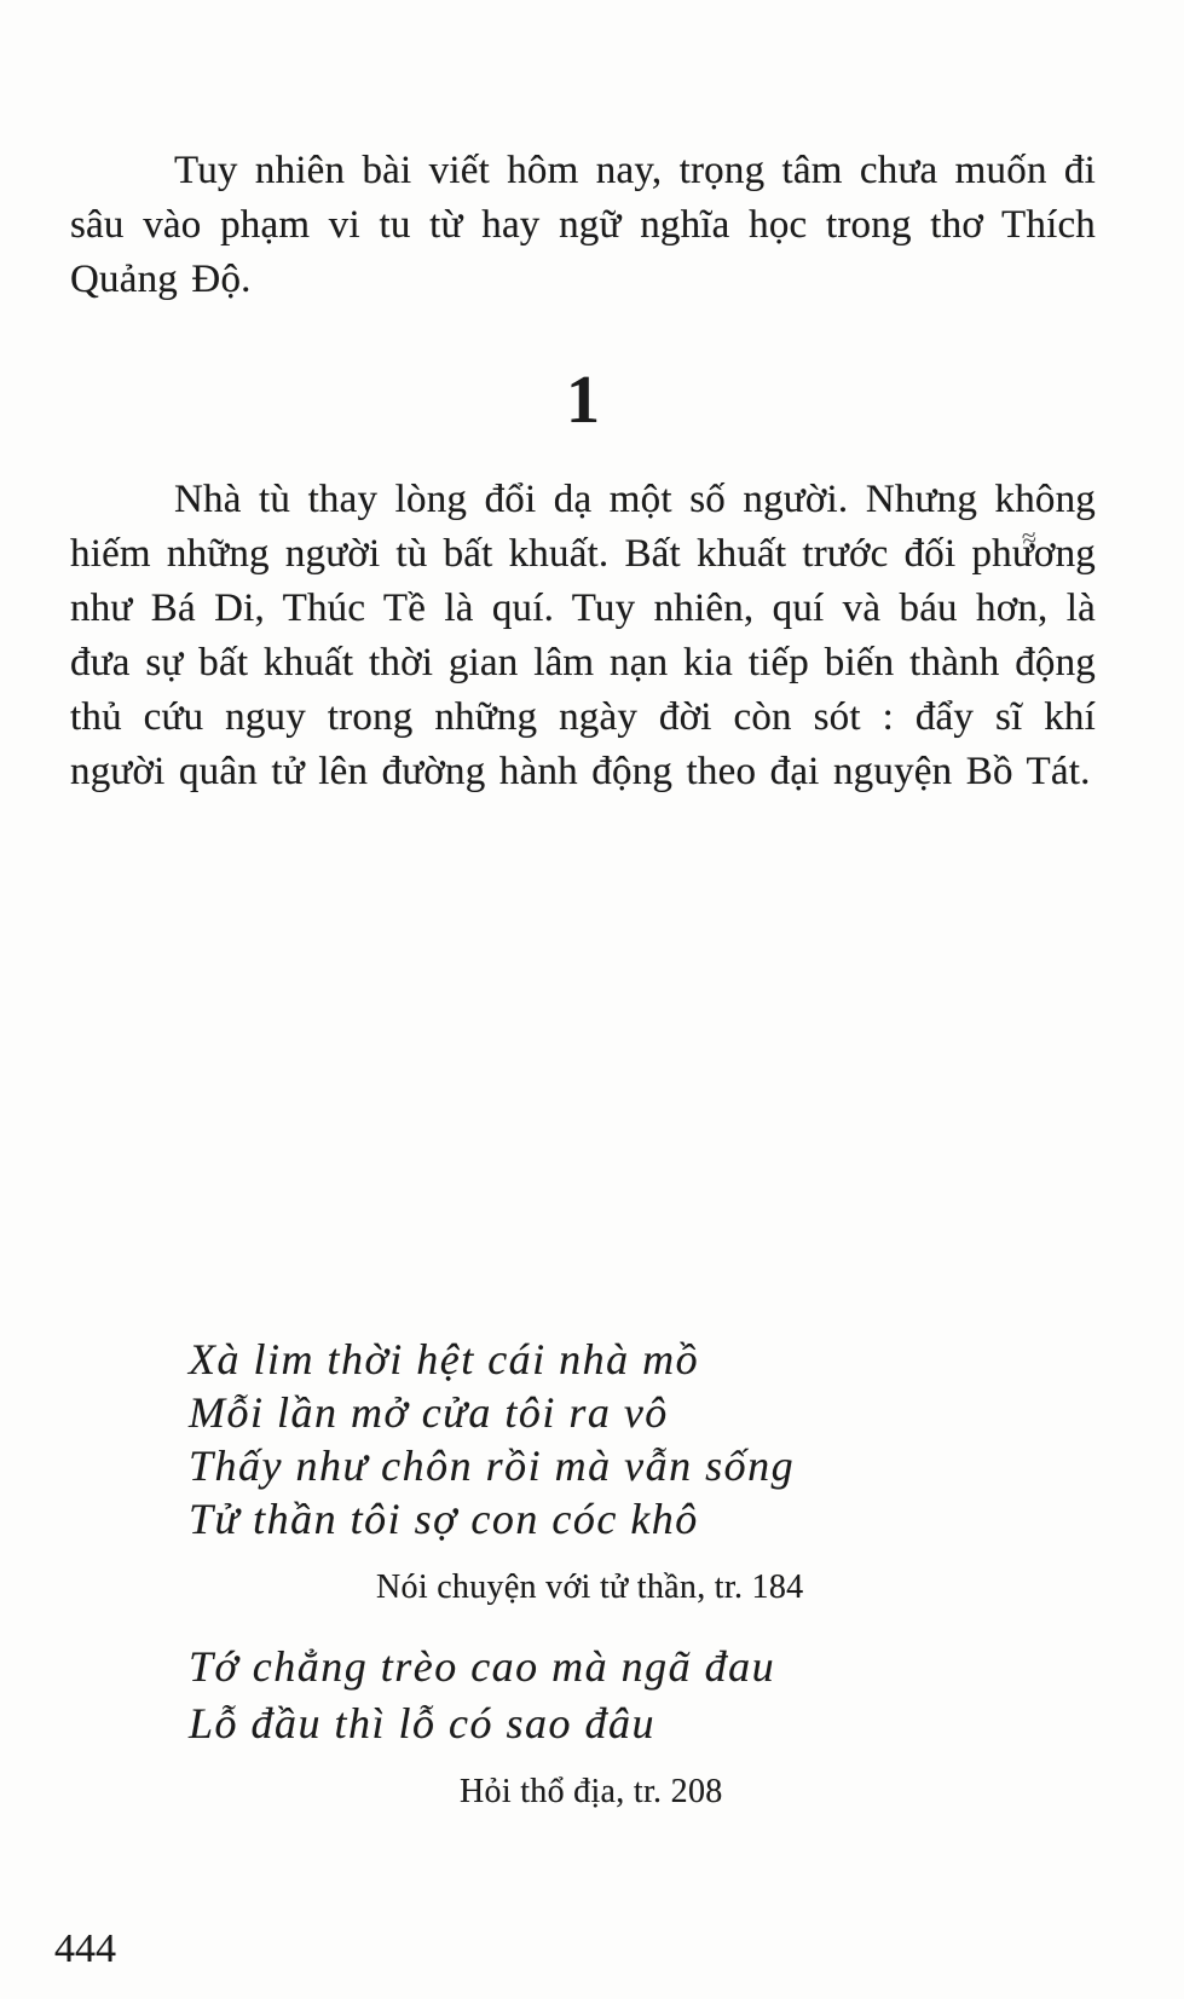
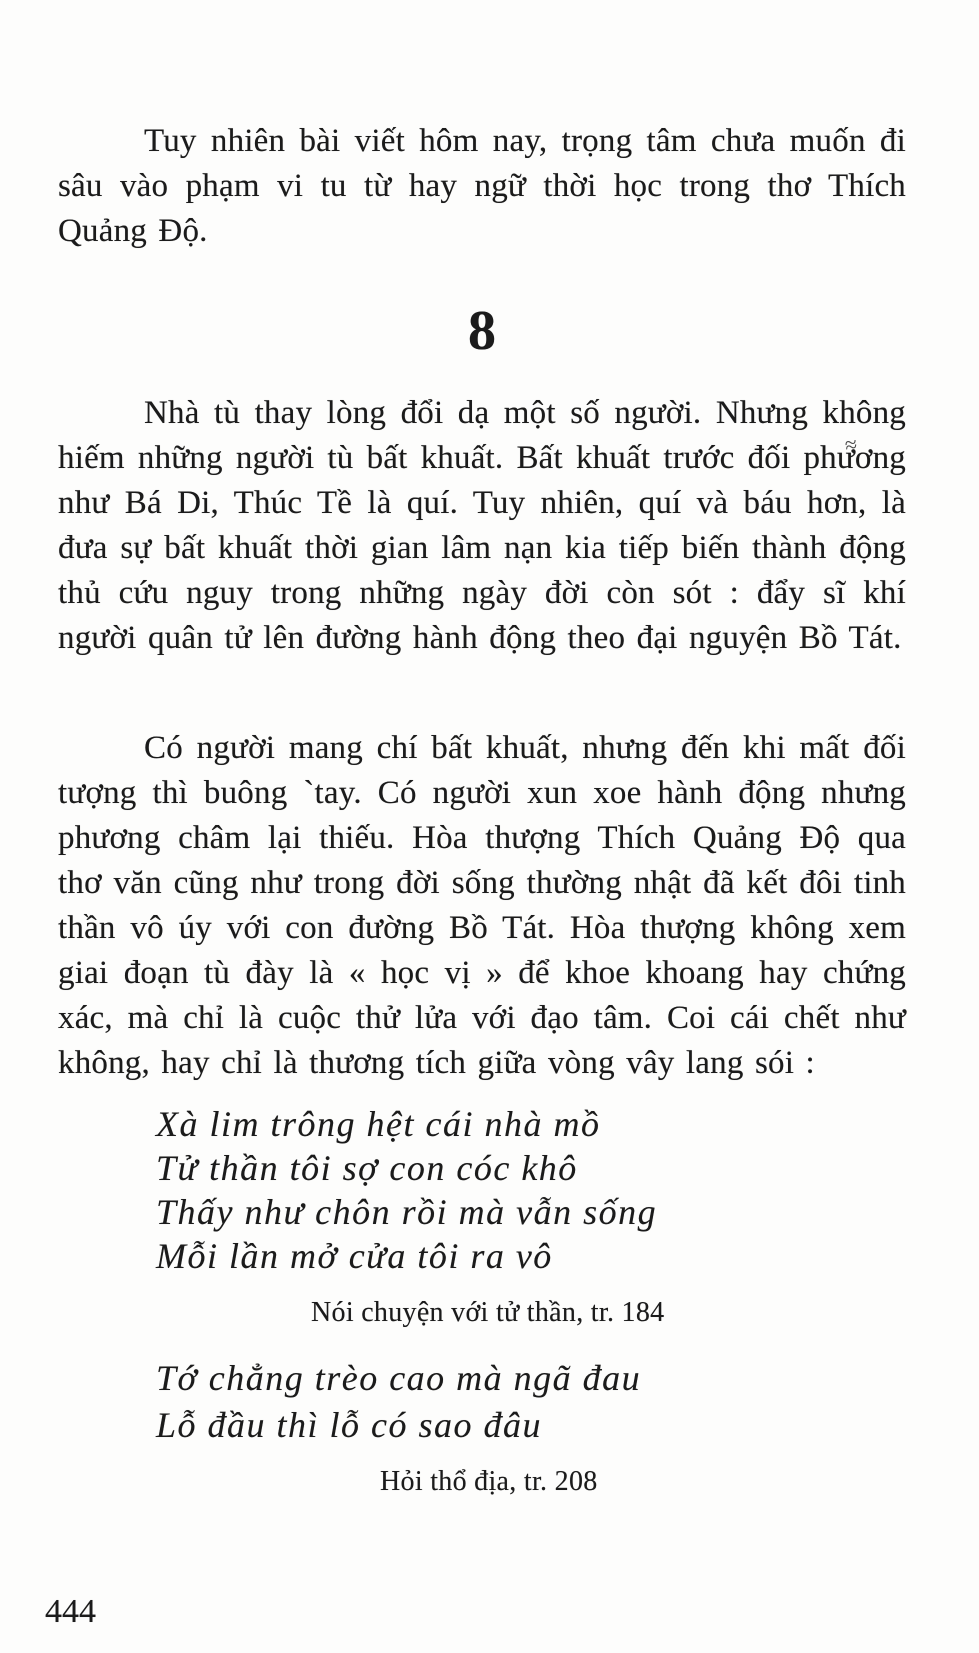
- Tuy nhiên bài viết hôm nay, trọng tâm chưa muốn đi sâu vào phạm vi tu từ hay ngữ nghĩa học trong thơ Thích Quảng Độ.
+ Tuy nhiên bài viết hôm nay, trọng tâm chưa muốn đi sâu vào phạm vi tu từ hay ngữ thời học trong thơ Thích Quảng Độ.
- 1
+ 8
  Nhà tù thay lòng đổi dạ một số người. Nhưng không hiếm những người tù bất khuất. Bất khuất trước đối phương như Bá Di, Thúc Tề là quí. Tuy nhiên, quí và báu hơn, là đưa sự bất khuất thời gian lâm nạn kia tiếp biến thành động thủ cứu nguy trong những ngày đời còn sót : đẩy sĩ khí người quân tử lên đường hành động theo đại nguyện Bồ Tát.
+ Có người mang chí bất khuất, nhưng đến khi mất đối tượng thì buông `tay. Có người xun xoe hành động nhưng phương châm lại thiếu. Hòa thượng Thích Quảng Độ qua thơ văn cũng như trong đời sống thường nhật đã kết đôi tinh thần vô úy với con đường Bồ Tát. Hòa thượng không xem giai đoạn tù đày là « học vị » để khoe khoang hay chứng xác, mà chỉ là cuộc thử lửa với đạo tâm. Coi cái chết như không, hay chỉ là thương tích giữa vòng vây lang sói :
- Xà lim thời hệt cái nhà mồ
+ Xà lim trông hệt cái nhà mồ
- Mỗi lần mở cửa tôi ra vô
+ Tử thần tôi sợ con cóc khô
  Thấy như chôn rồi mà vẫn sống
- Tử thần tôi sợ con cóc khô
+ Mỗi lần mở cửa tôi ra vô
  Nói chuyện với tử thần, tr. 184
  Tớ chẳng trèo cao mà ngã đau
  Lỗ đầu thì lỗ có sao đâu
  Hỏi thổ địa, tr. 208
  444
